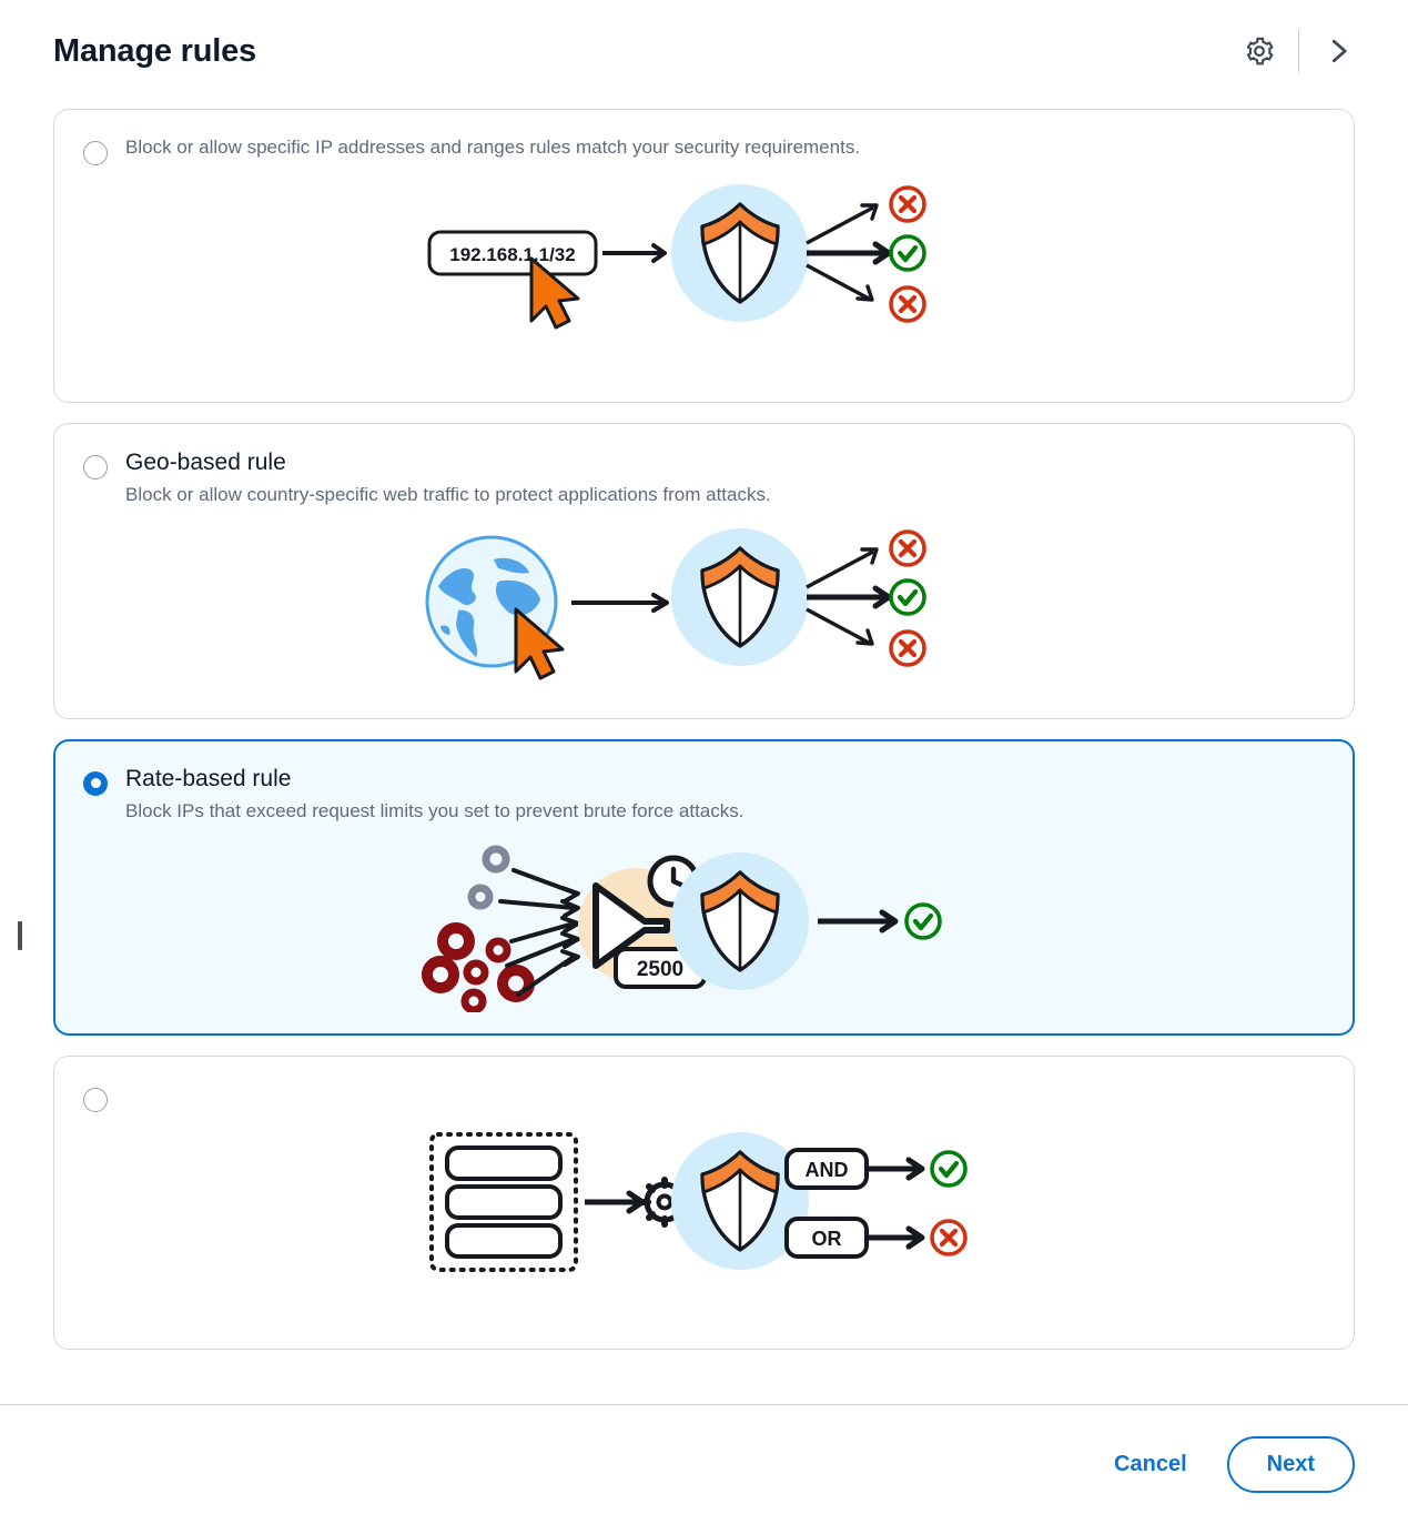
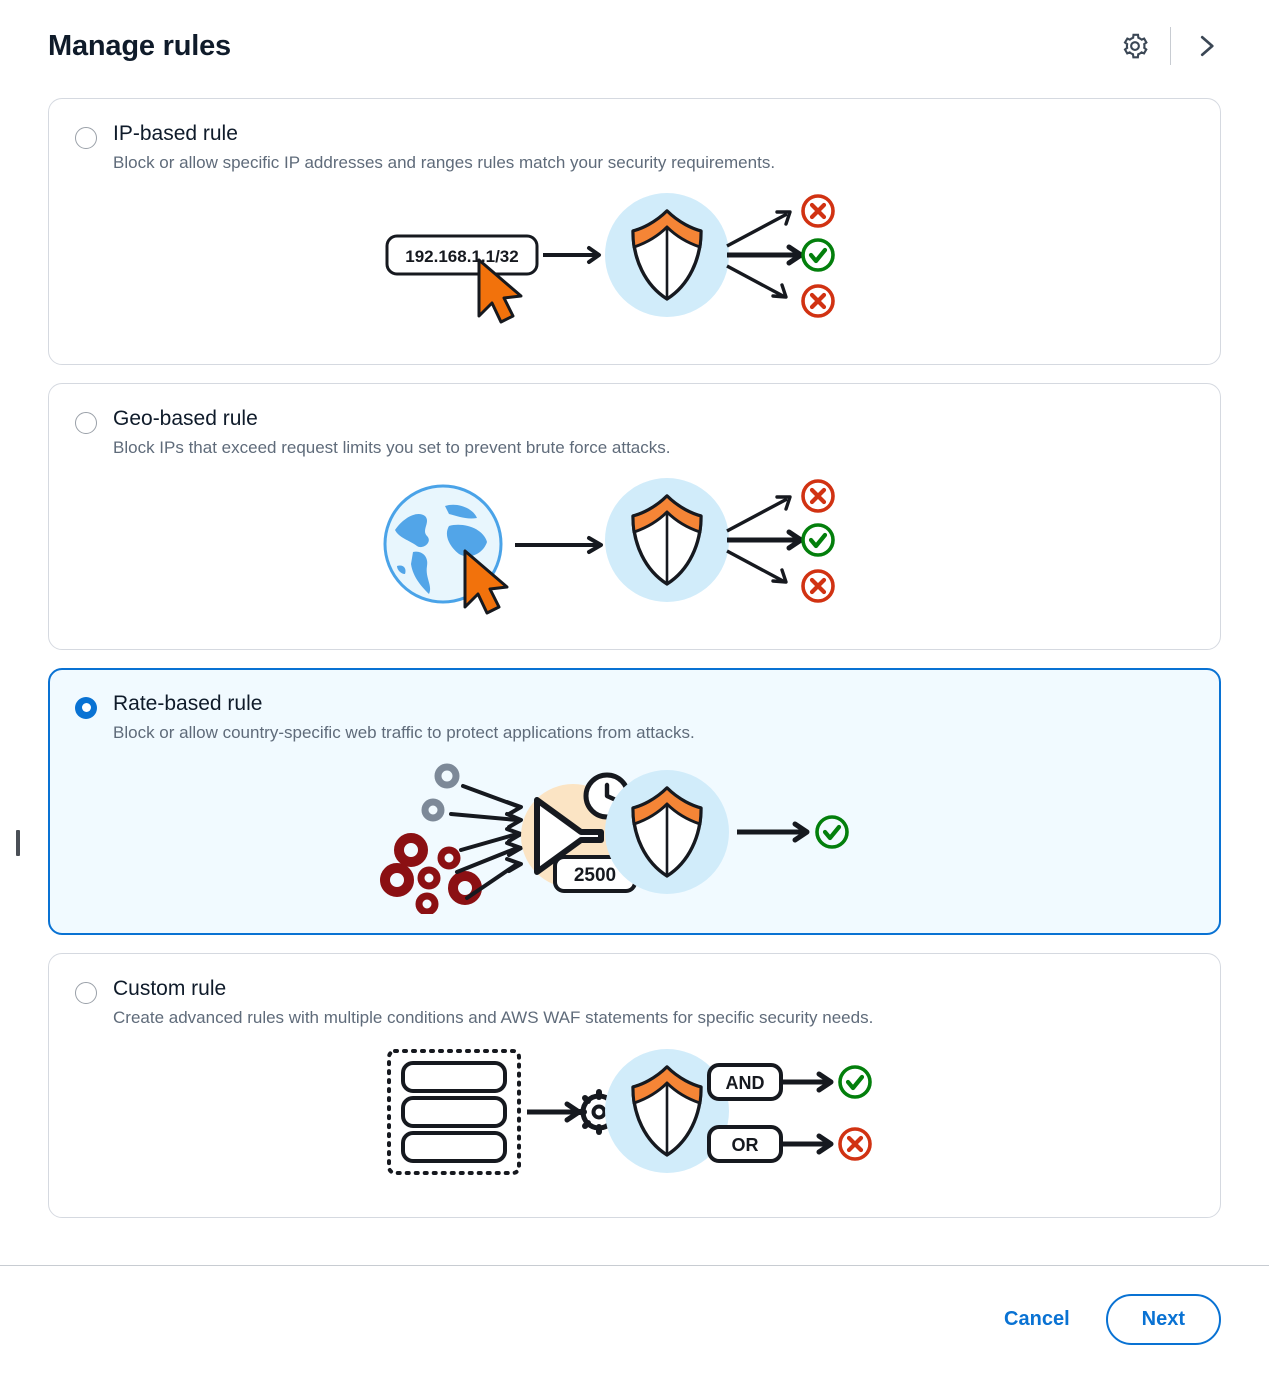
  Manage rules
+ IP-based rule
  Block or allow specific IP addresses and ranges rules match your security requirements.
  192.168.1.1/32
  Geo-based rule
- Block or allow country-specific web traffic to protect applications from attacks.
+ Block IPs that exceed request limits you set to prevent brute force attacks.
  Rate-based rule
- Block IPs that exceed request limits you set to prevent brute force attacks.
+ Block or allow country-specific web traffic to protect applications from attacks.
  2500
+ Custom rule
+ Create advanced rules with multiple conditions and AWS WAF statements for specific security needs.
  AND
  OR
  Cancel
  Next
